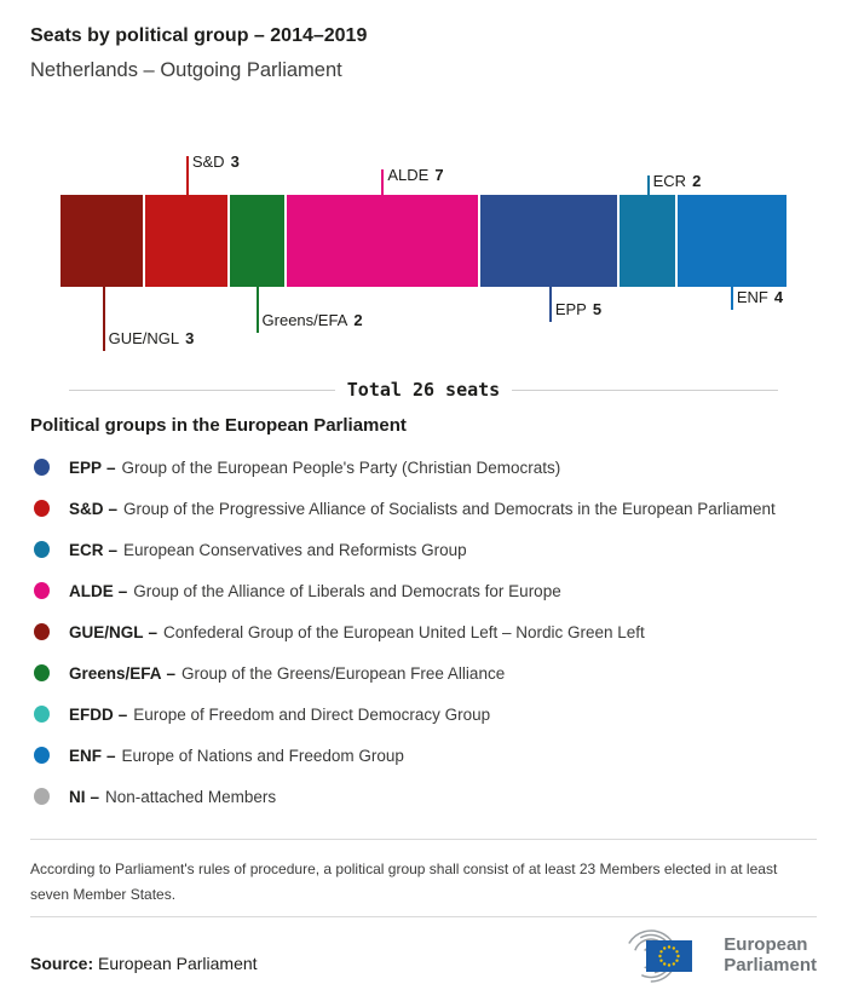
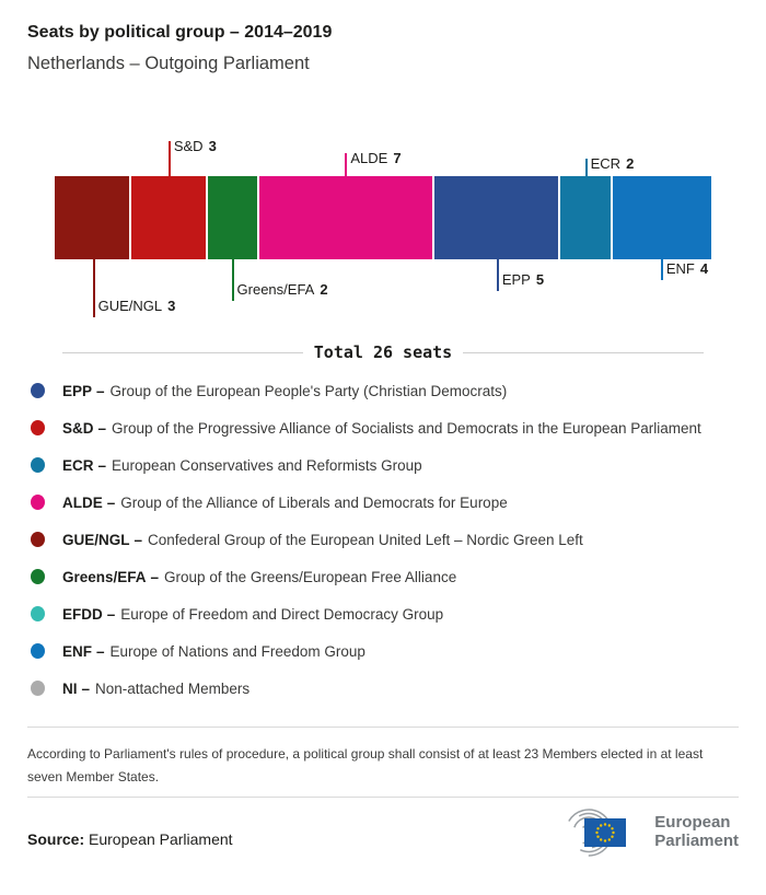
  Seats by political group – 2014–2019
  Netherlands – Outgoing Parliament
  GUE/NGL 3
  S&D 3
  Greens/EFA 2
  ALDE 7
  EPP 5
  ECR 2
  ENF 4
  Total 26 seats
- Political groups in the European Parliament
  EPP – Group of the European People's Party (Christian Democrats)
  S&D – Group of the Progressive Alliance of Socialists and Democrats in the European Parliament
  ECR – European Conservatives and Reformists Group
  ALDE – Group of the Alliance of Liberals and Democrats for Europe
  GUE/NGL – Confederal Group of the European United Left – Nordic Green Left
  Greens/EFA – Group of the Greens/European Free Alliance
  EFDD – Europe of Freedom and Direct Democracy Group
  ENF – Europe of Nations and Freedom Group
  NI – Non-attached Members
  According to Parliament's rules of procedure, a political group shall consist of at least 23 Members elected in at least seven Member States.
  Source: European Parliament
  European
  Parliament
